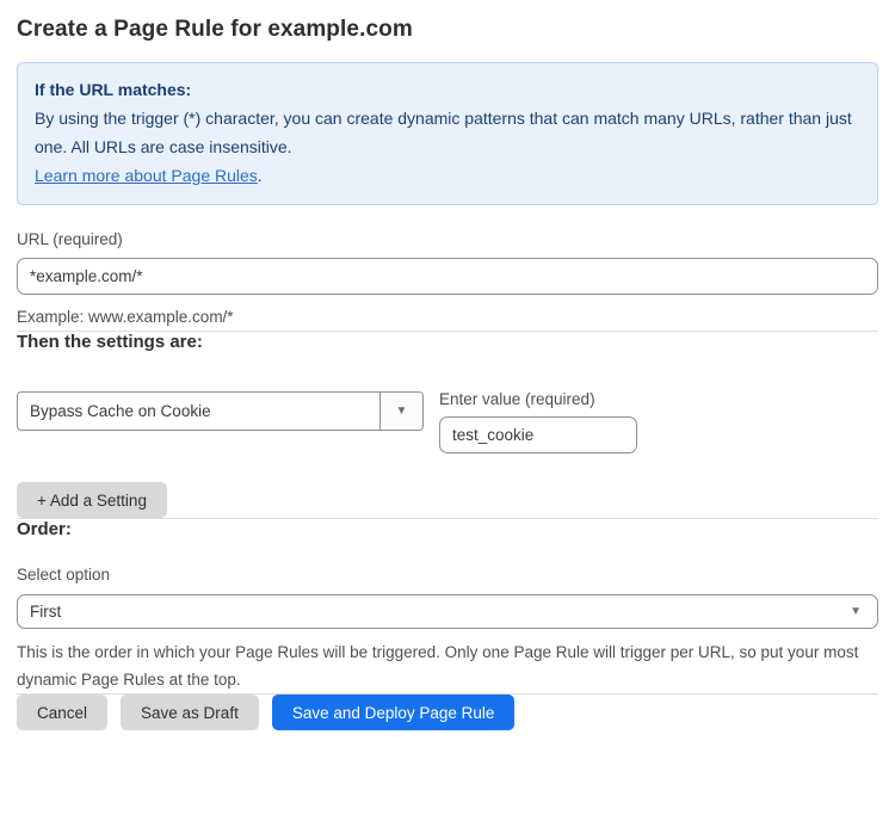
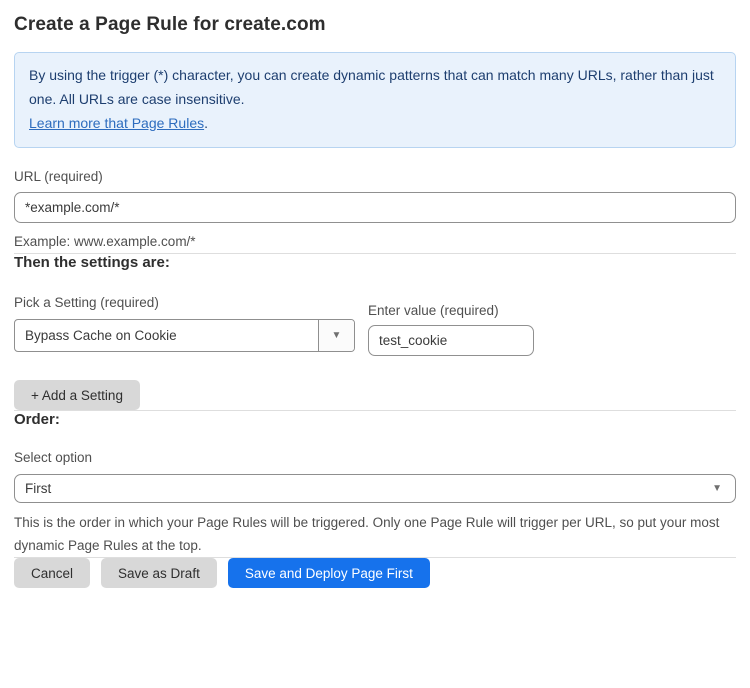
- Create a Page Rule for example.com
+ Create a Page Rule for create.com
- If the URL matches:
  By using the trigger (*) character, you can create dynamic patterns that can match many URLs, rather than just one. All URLs are case insensitive.
- Learn more about Page Rules.
+ Learn more that Page Rules.
  URL (required)
  *example.com/*
  Example: www.example.com/*
  Then the settings are:
+ Pick a Setting (required)
  Bypass Cache on Cookie
  ▼
  Enter value (required)
  test_cookie
  + Add a Setting
  Order:
  Select option
  First
  ▼
  This is the order in which your Page Rules will be triggered. Only one Page Rule will trigger per URL, so put your most dynamic Page Rules at the top.
  Cancel
  Save as Draft
- Save and Deploy Page Rule
+ Save and Deploy Page First
